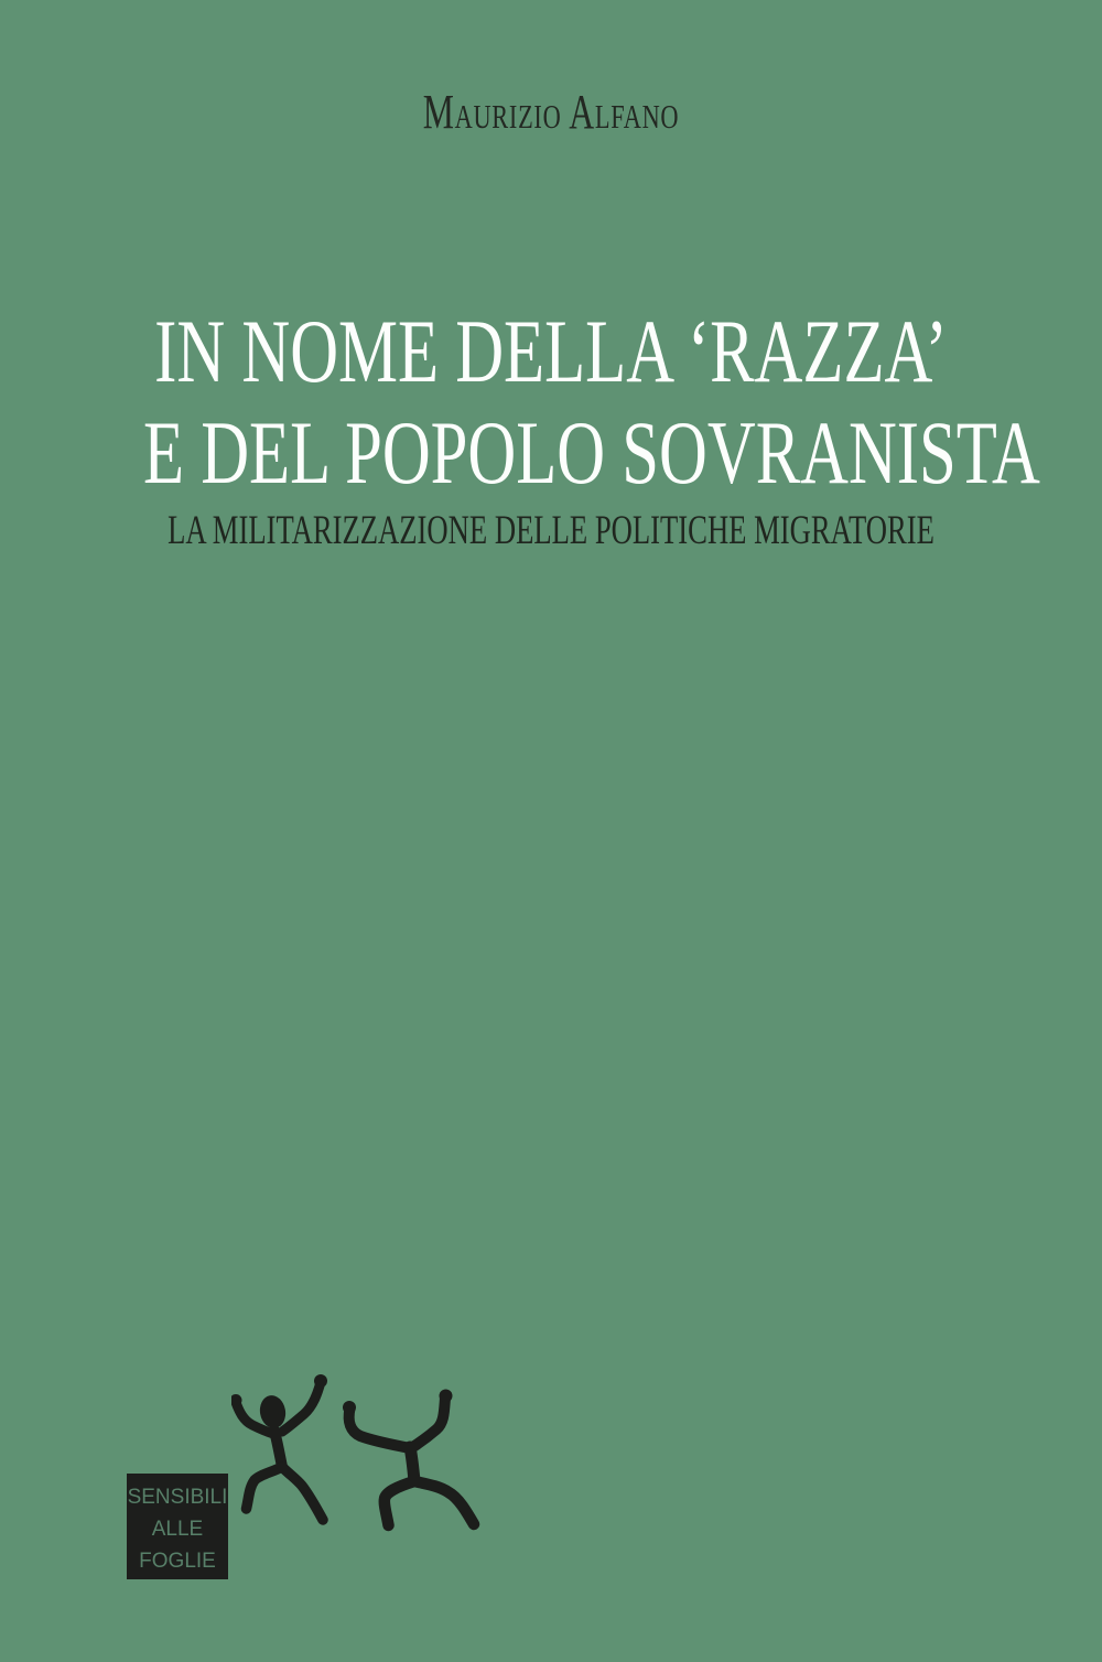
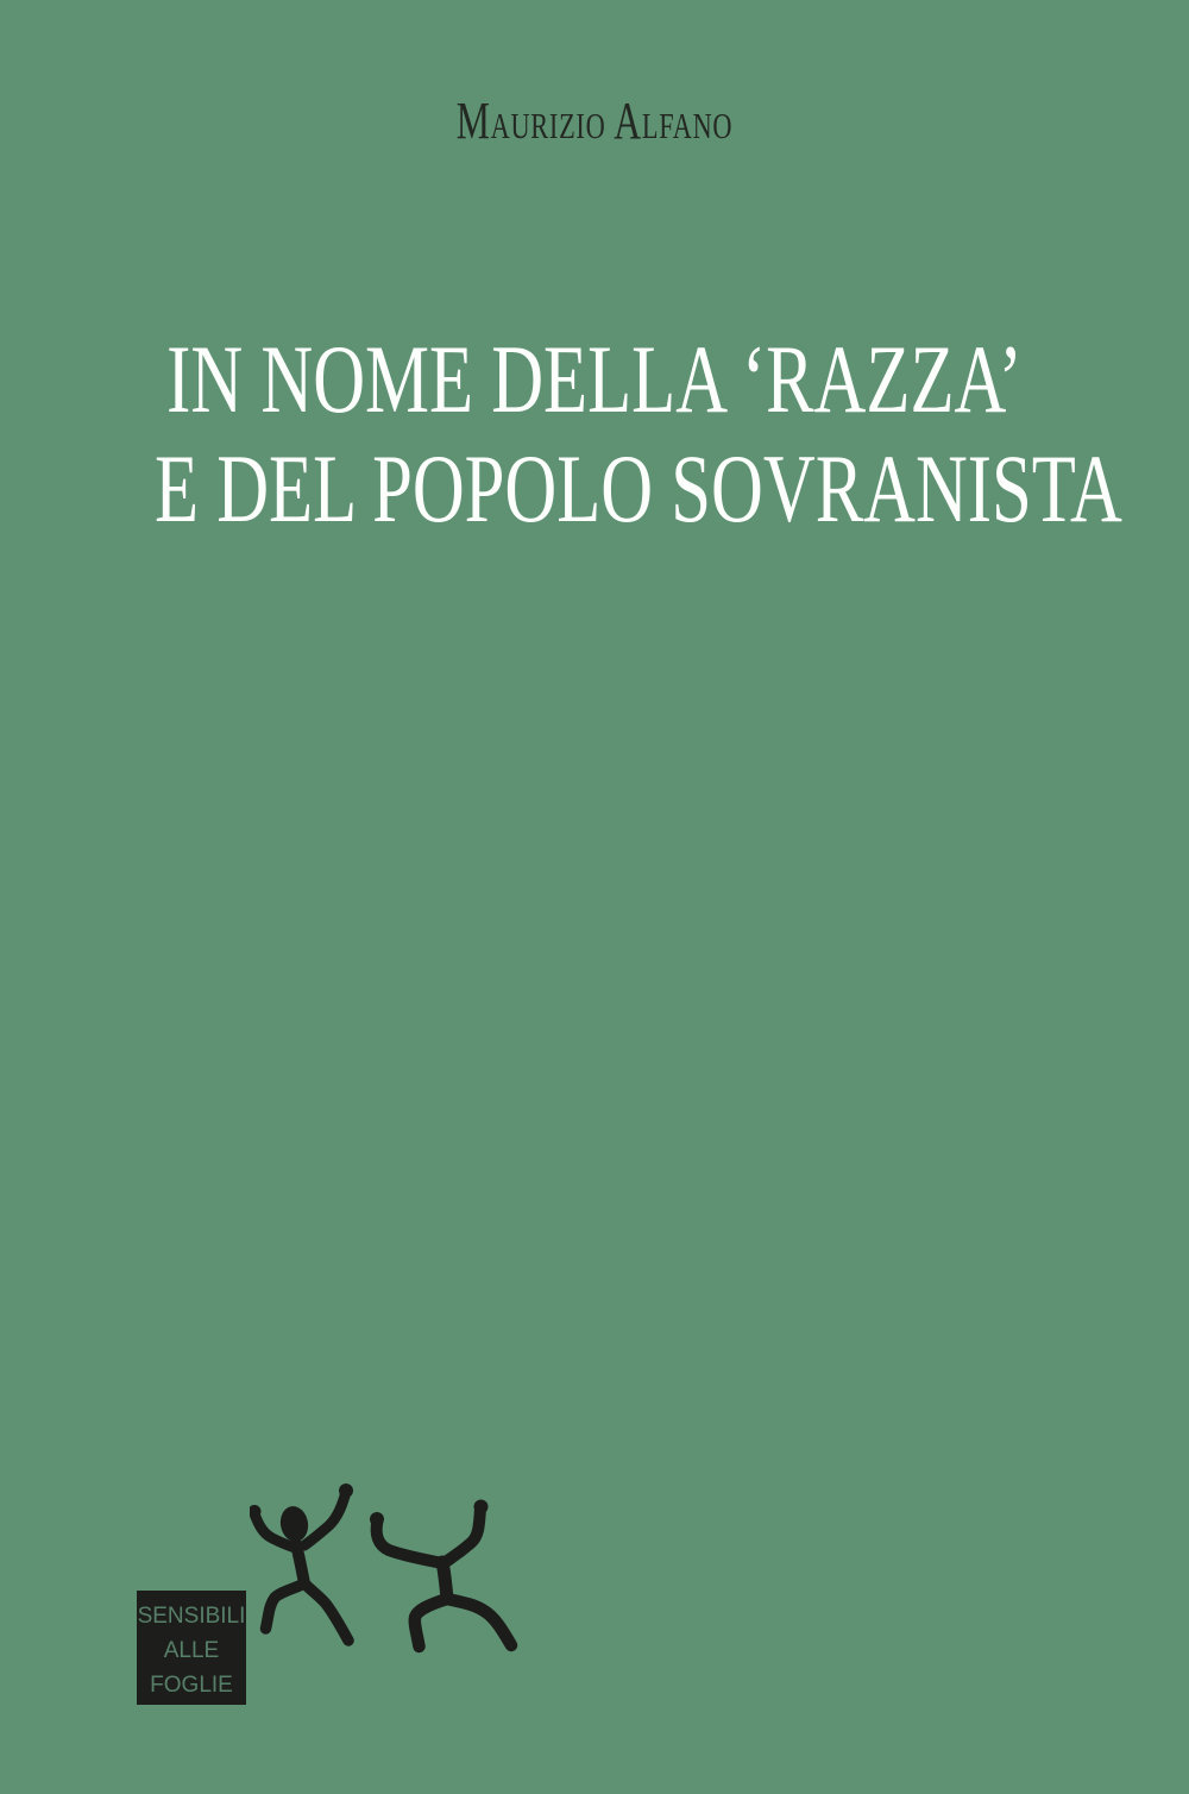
  Maurizio Alfano
  IN NOME DELLA ‘RAZZA’
  E DEL POPOLO SOVRANISTA
- LA MILITARIZZAZIONE DELLE POLITICHE MIGRATORIE
  SENSIBILI
  ALLE
  FOGLIE
